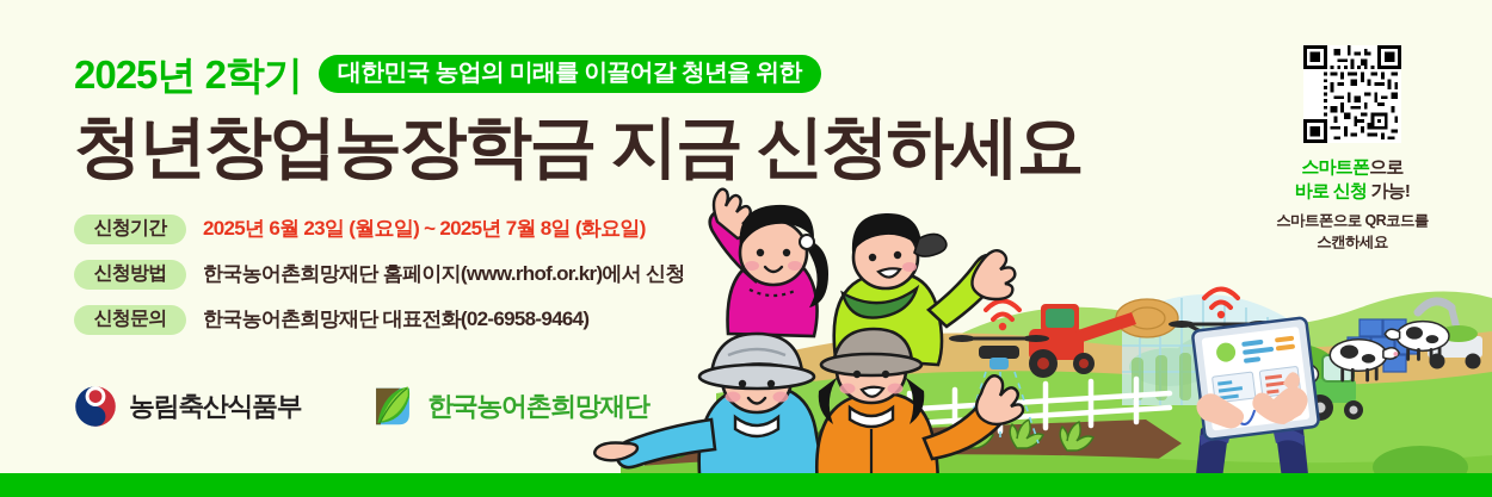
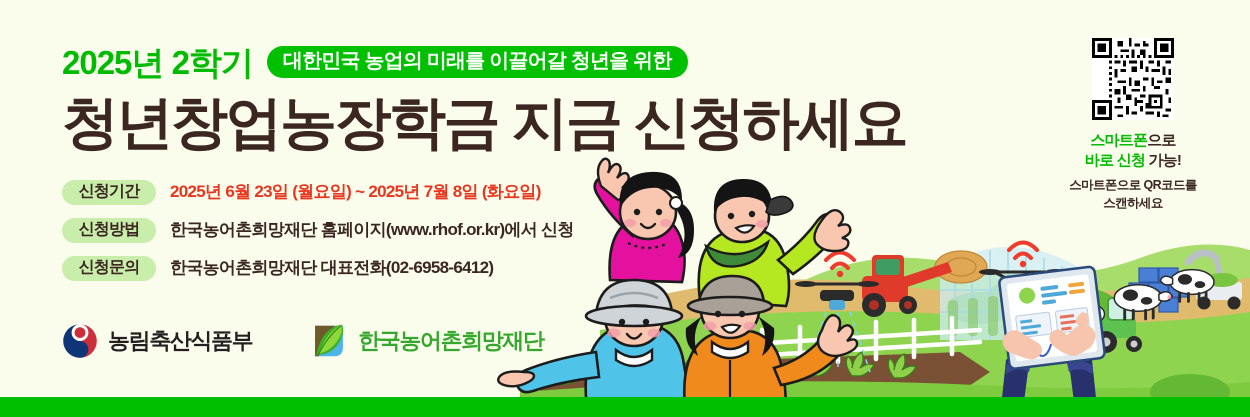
  2025년 2학기
  대한민국 농업의 미래를 이끌어갈 청년을 위한
  청년창업농장학금 지금 신청하세요
  신청기간
  2025년 6월 23일 (월요일) ~ 2025년 7월 8일 (화요일)
  신청방법
  한국농어촌희망재단 홈페이지(www.rhof.or.kr)에서 신청
  신청문의
- 한국농어촌희망재단 대표전화(02-6958-9464)
+ 한국농어촌희망재단 대표전화(02-6958-6412)
  농림축산식품부
  한국농어촌희망재단
  스마트폰으로
  바로 신청 가능!
  스마트폰으로 QR코드를
  스캔하세요
